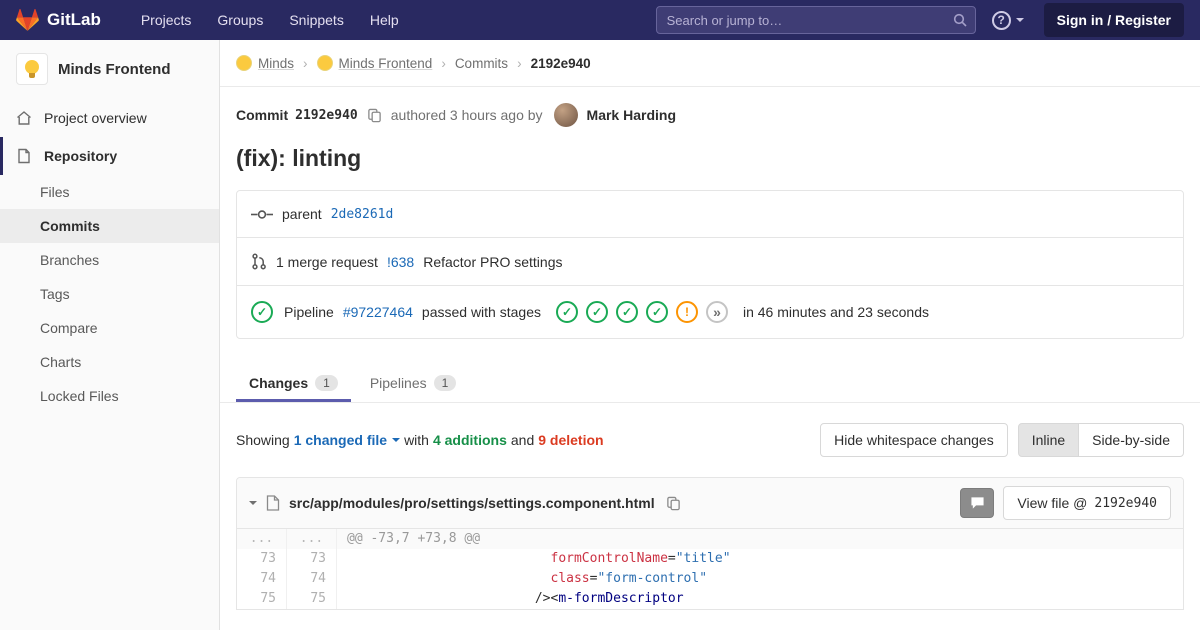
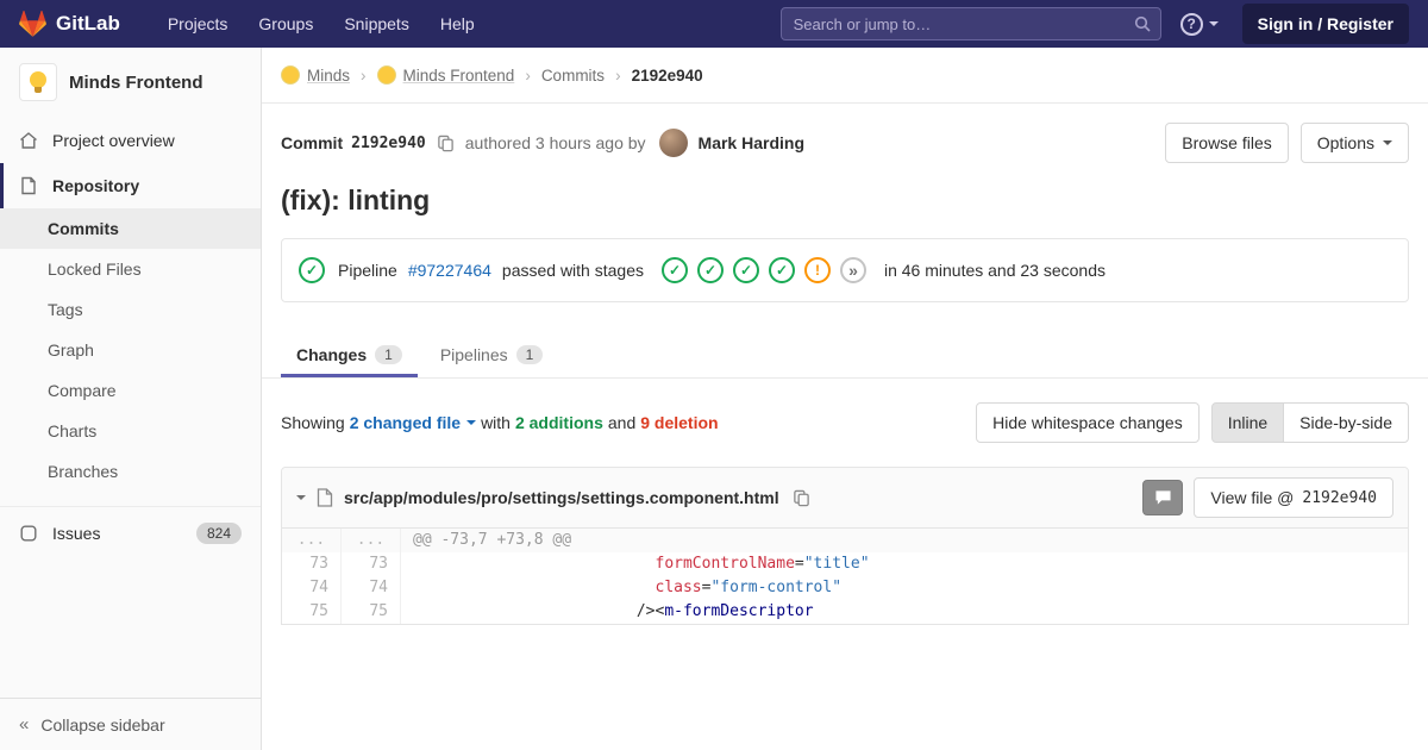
  GitLab
  Projects
  Groups
  Snippets
  Help
  Search or jump to…
  ?
  Sign in / Register
  Minds Frontend
  Project overview
  Repository
- Files
  Commits
- Branches
+ Locked Files
  Tags
+ Graph
  Compare
  Charts
- Locked Files
+ Branches
+ Issues
+ 824
+ «
+ Collapse sidebar
  Minds
  ›
  Minds Frontend
  ›
  Commits
  ›
  2192e940
  Commit
  2192e940
  authored 3 hours ago by
  Mark Harding
+ Browse files
+ Options
  (fix): linting
- parent
- 2de8261d
- 1 merge request
- !638
- Refactor PRO settings
  ✓
  Pipeline
  #97227464
  passed with stages
  ✓
  ✓
  ✓
  ✓
  !
  »
  in 46 minutes and 23 seconds
  Changes
  1
  Pipelines
  1
  Showing
- 1 changed file
+ 2 changed file
  with
- 4 additions
+ 2 additions
  and
  9 deletion
  Hide whitespace changes
  Inline
  Side-by-side
  src/app/modules/pro/settings/settings.component.html
  View file @
  2192e940
  ...
  ...
  @@ -73,7 +73,8 @@
  73
  73
  formControlName="title"
  74
  74
  class="form-control"
  75
  75
  /><m-formDescriptor
